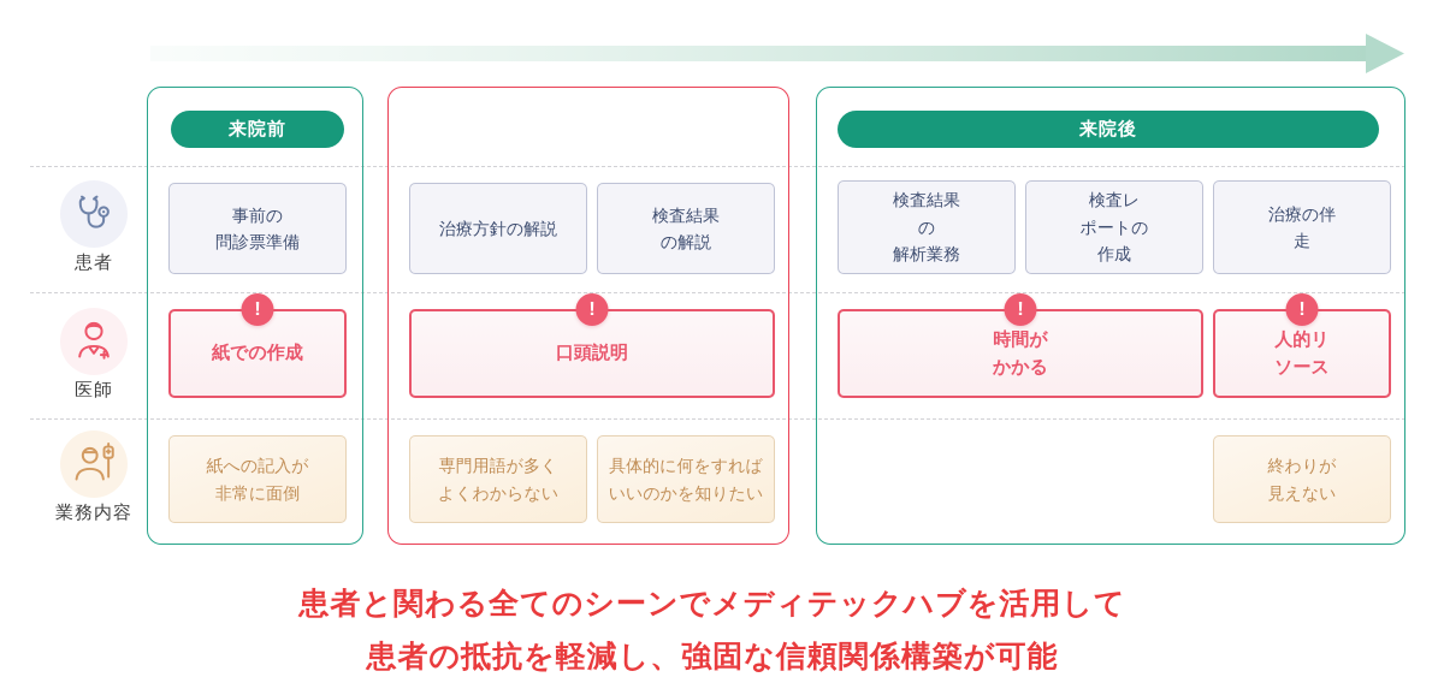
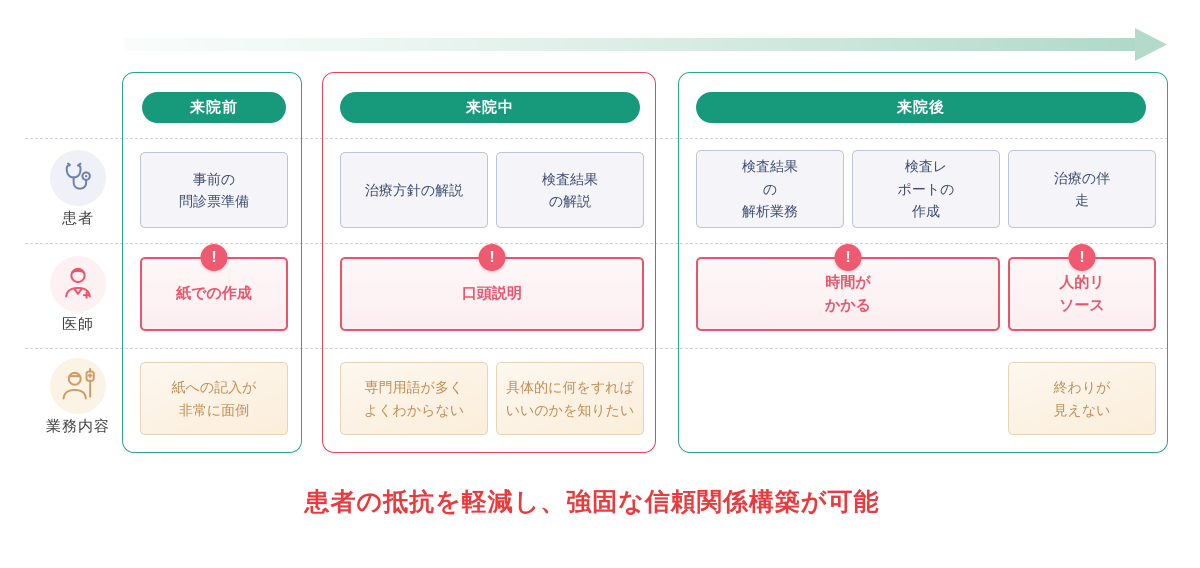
  患者
  医師
  業務内容
  来院前
+ 来院中
  来院後
  事前の
  問診票準備
  治療方針の解説
  検査結果
  の解説
  検査結果
  の
  解析業務
  検査レ
  ポートの
  作成
  治療の伴
  走
  !
  紙での作成
  !
  口頭説明
  !
  時間が
  かかる
  !
  人的リ
  ソース
  紙への記入が
  非常に面倒
  専門用語が多く
  よくわからない
  具体的に何をすれば
  いいのかを知りたい
  終わりが
  見えない
- 患者と関わる全てのシーンでメディテックハブを活用して
  患者の抵抗を軽減し、強固な信頼関係構築が可能
